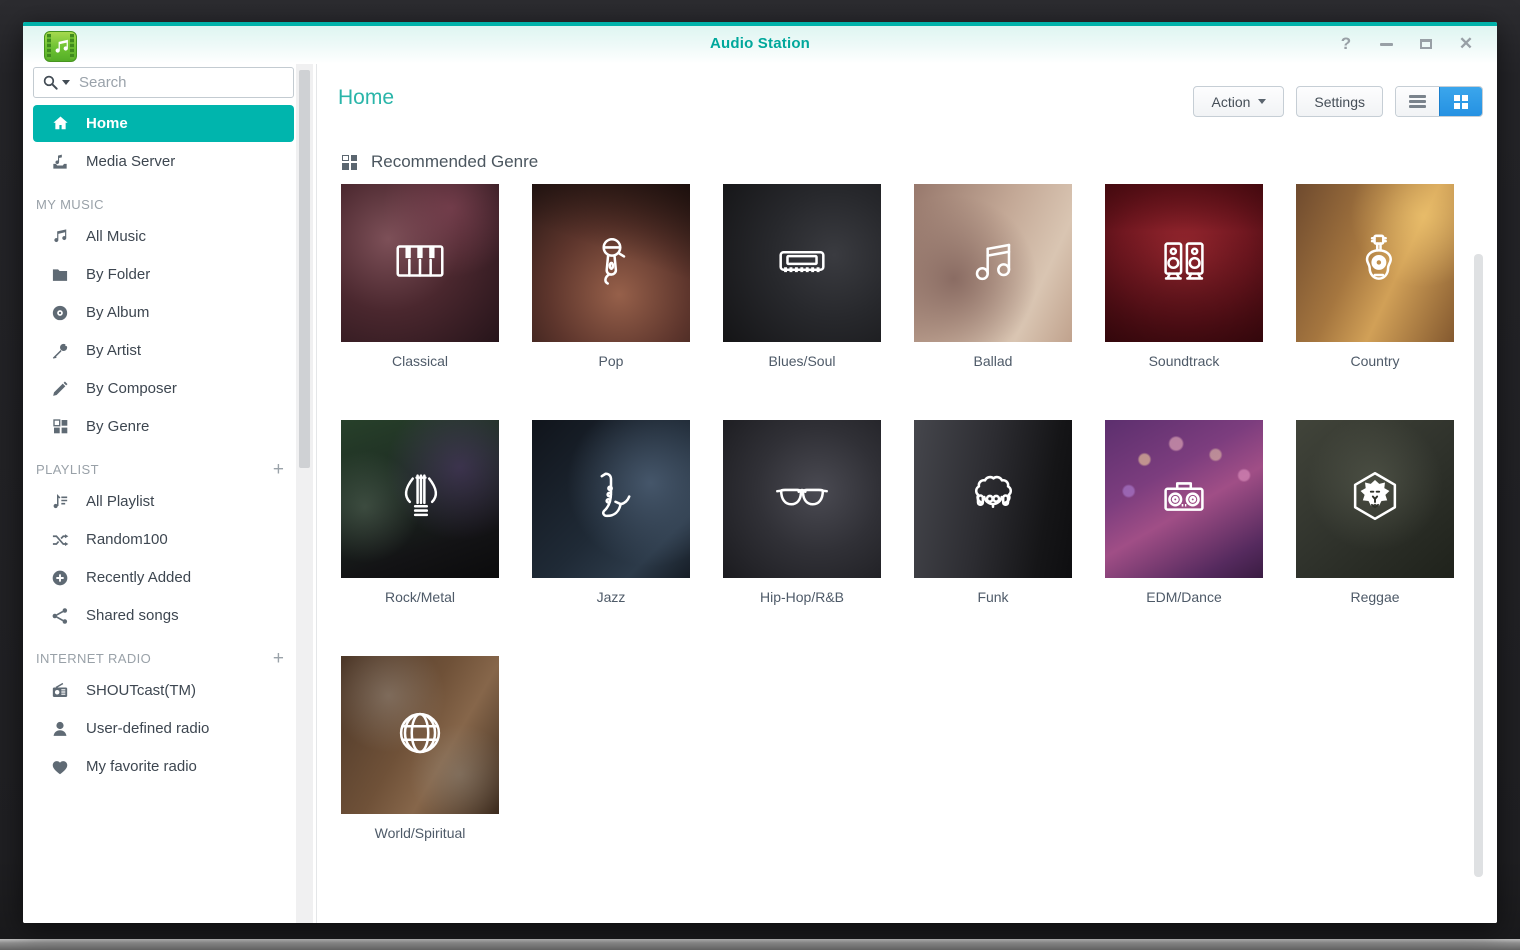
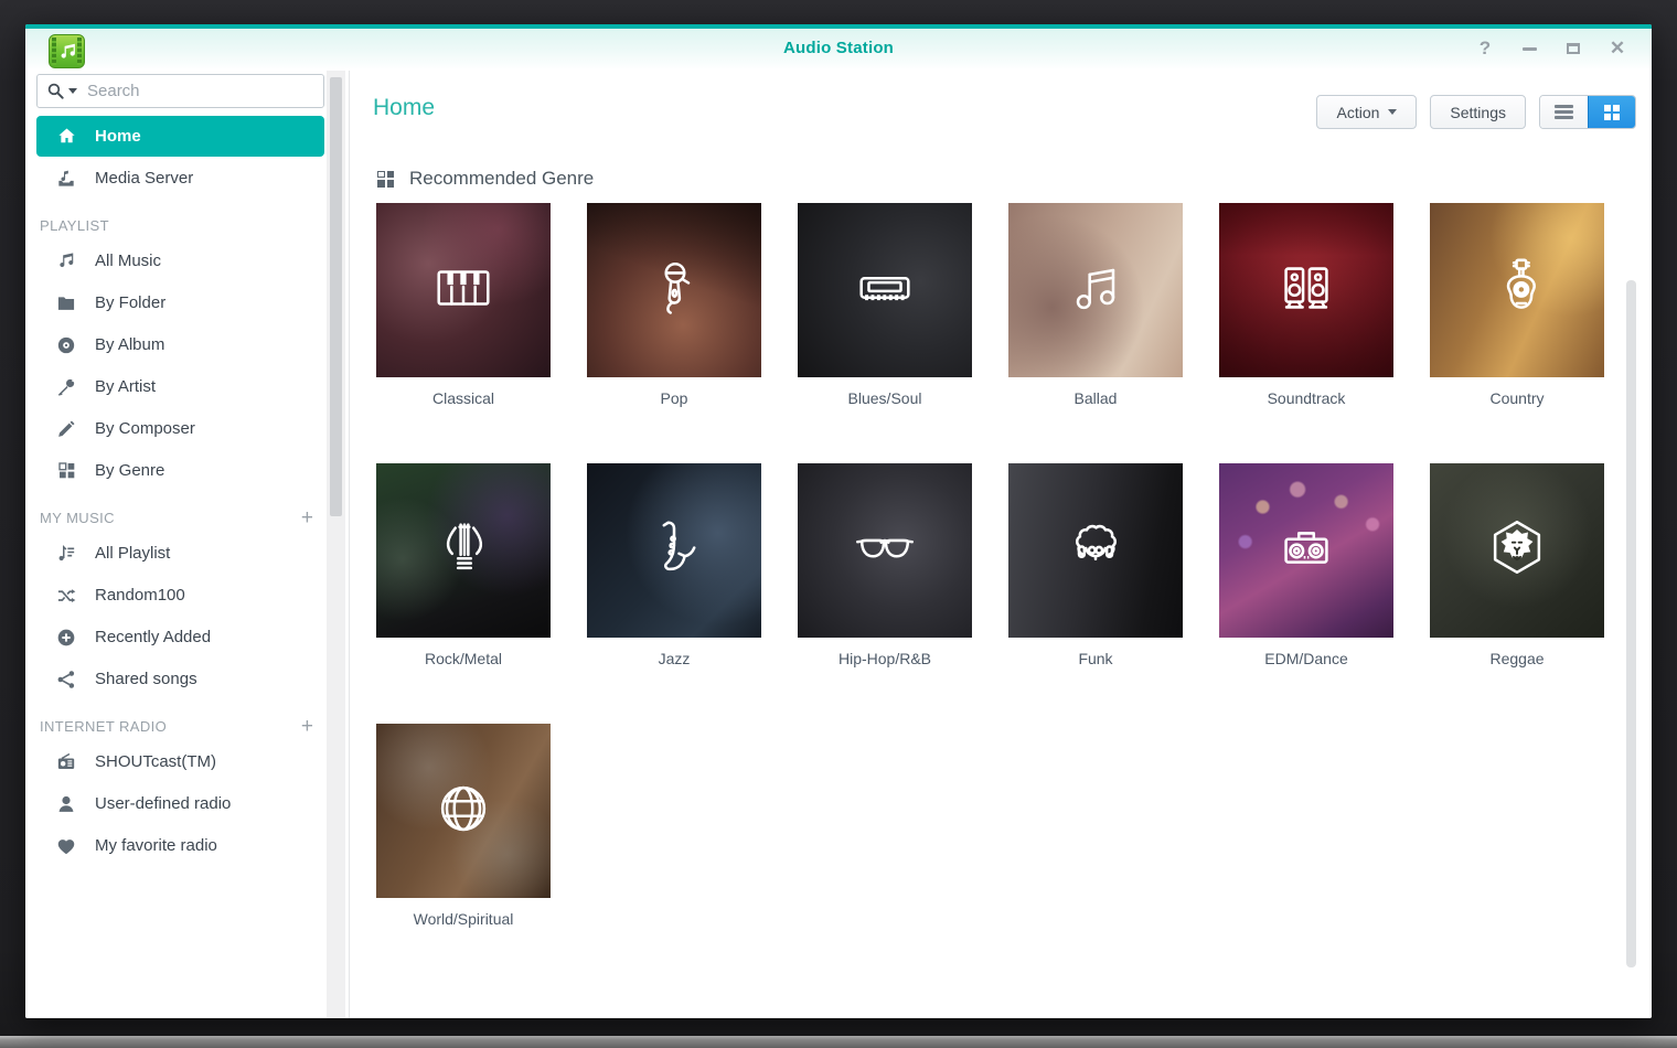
  Audio Station
  ?
  ✕
  Search
  Home
  Media Server
- MY MUSIC
+ PLAYLIST
  All Music
  By Folder
  By Album
  By Artist
  By Composer
  By Genre
- PLAYLIST
+ MY MUSIC
  +
  All Playlist
  Random100
  Recently Added
  Shared songs
  INTERNET RADIO
  +
  SHOUTcast(TM)
  User-defined radio
  My favorite radio
  Home
  Action
  Settings
  Recommended Genre
  Classical
  Pop
  Blues/Soul
  Ballad
  Soundtrack
  Country
  Rock/Metal
  Jazz
  Hip-Hop/R&B
  Funk
  EDM/Dance
  Reggae
  World/Spiritual
